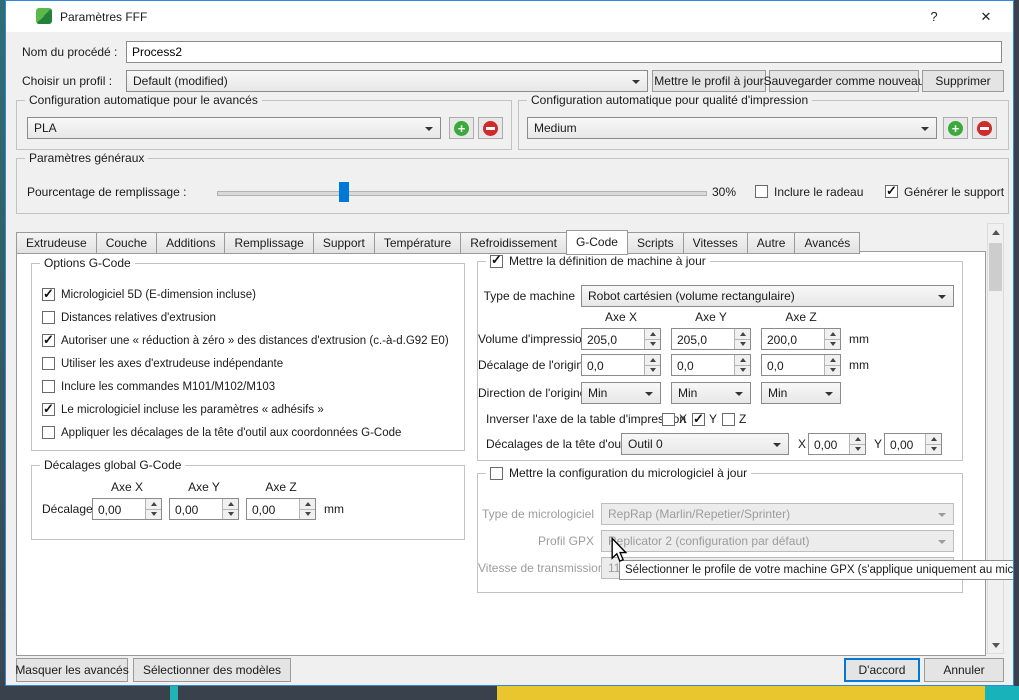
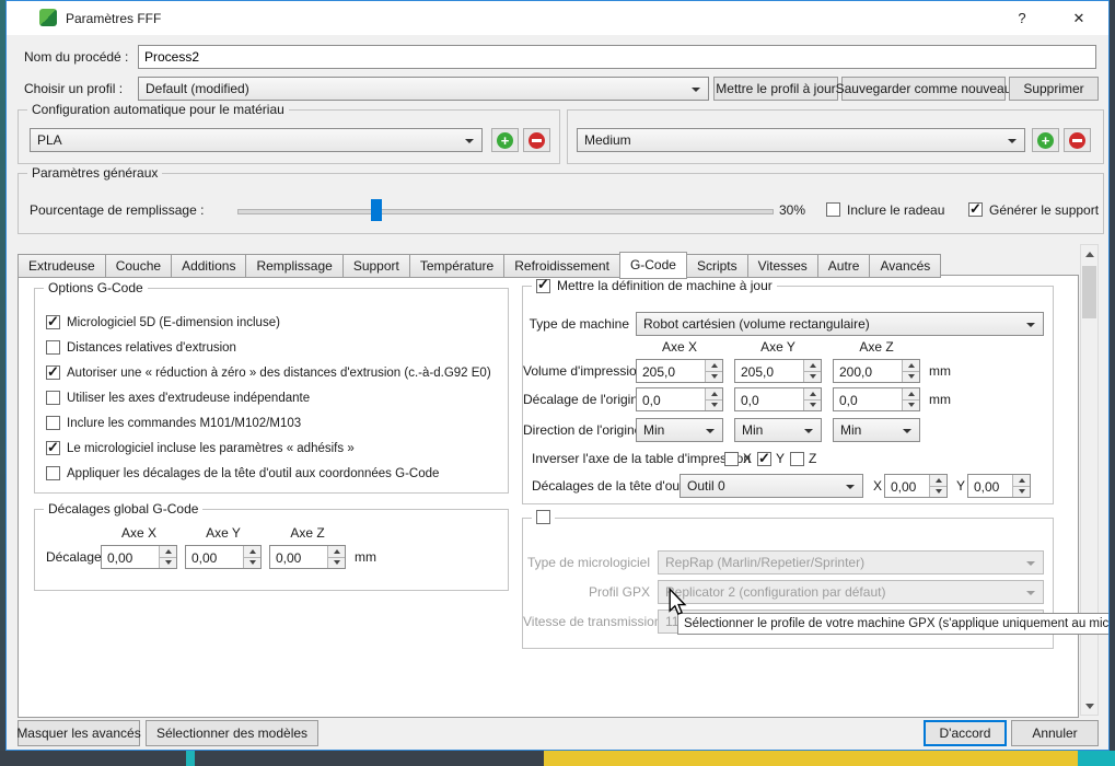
  Paramètres FFF
  ?
  ✕
  Nom du procédé :
  Process2
  Choisir un profil :
  Default (modified)
  Mettre le profil à jour
  Sauvegarder comme nouvea
  Supprimer
- Configuration automatique pour le avancés
+ Configuration automatique pour le matériau
  PLA
  +
- Configuration automatique pour qualité d'impression
  Medium
  +
  Paramètres généraux
  Pourcentage de remplissage :
  30%
  Inclure le radeau
  Générer le support
  Extrudeuse
  Couche
  Additions
  Remplissage
  Support
  Température
  Refroidissement
  G-Code
  Scripts
  Vitesses
  Autre
  Avancés
  Options G-Code
  Micrologiciel 5D (E-dimension incluse)
  Distances relatives d'extrusion
  Autoriser une « réduction à zéro » des distances d'extrusion (c.-à-d.G92 E0)
  Utiliser les axes d'extrudeuse indépendante
  Inclure les commandes M101/M102/M103
  Le micrologiciel incluse les paramètres « adhésifs »
  Appliquer les décalages de la tête d'outil aux coordonnées G-Code
  Décalages global G-Code
  Axe X
  Axe Y
  Axe Z
  Décalage
  0,00
  0,00
  0,00
  mm
  Mettre la définition de machine à jour
  Type de machine
  Robot cartésien (volume rectangulaire)
  Axe X
  Axe Y
  Axe Z
  Volume d'impressio
  205,0
  205,0
  200,0
  mm
  Décalage de l'origin
  0,0
  0,0
  0,0
  mm
  Direction de l'origin
  Min
  Min
  Min
  Inverser l'axe de la table d'impreson
  X
  Y
  Z
  Décalages de la tête d'ou
  Outil 0
  X
  0,00
  Y
  0,00
- Mettre la configuration du micrologiciel à jour
  Type de micrologiciel
  RepRap (Marlin/Repetier/Sprinter)
  Profil GPX
  eplicator 2 (configuration par défaut)
  Vitesse de transmissio
  Sélectionner le profile de votre machine GPX (s'applique uniquement au mic
  Masquer les avancés
  Sélectionner des modèles
  D'accord
  Annuler
